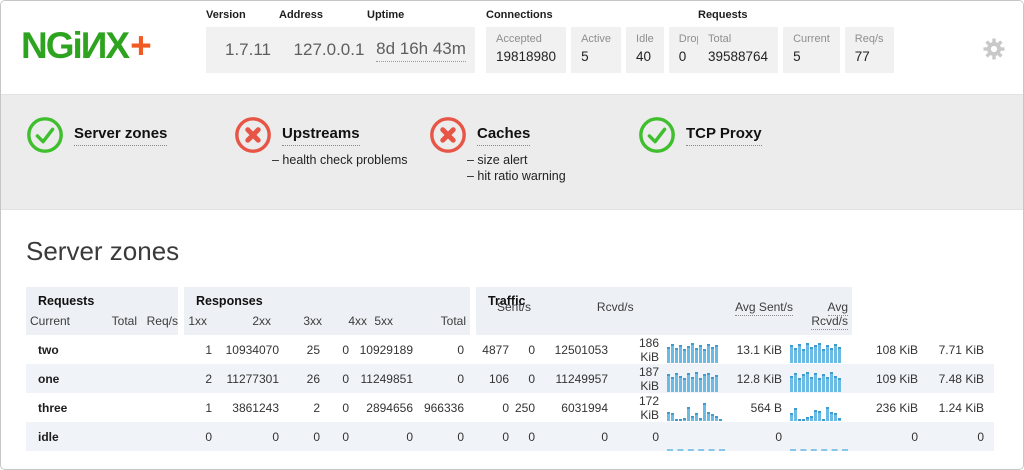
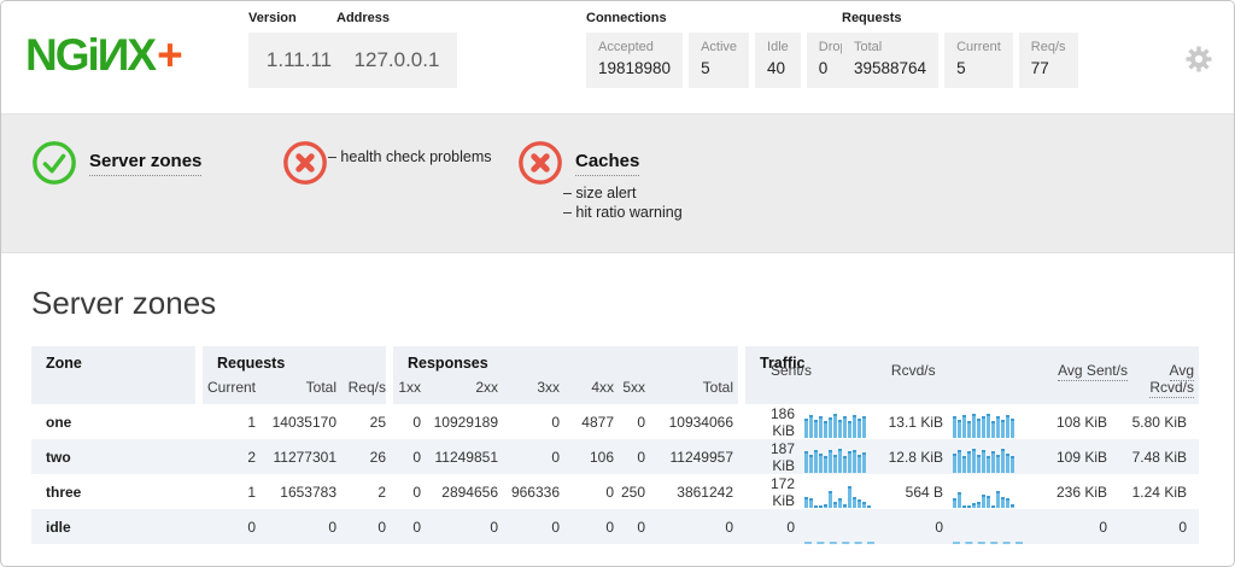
  NGiИX+
  Version
- 1.7.11
+ 1.11.11
  Address
  127.0.0.1
- Uptime
- 8d 16h 43m
  Connections
  Accepted
  19818980
  Active
  5
  Idle
  40
  0
  Requests
  Total
  39588764
  Current
  5
  Req/s
  77
  Server zones
- Upstreams
  – health check problems
  Caches
  – size alert
  – hit ratio warning
- TCP Proxy
  Server zones
+ Zone
  Requests
  Current
  Total
  Req/s
  Responses
  1xx
  2xx
  3xx
  4xx
  5xx
  Total
  Traffic
  Sent/s
  Rcvd/s
  Avg Sent/s
  Avg Rcvd/s
- two
+ one
  1
- 10934070
+ 14035170
  25
  0
  10929189
  0
  4877
  0
- 12501053
+ 10934066
  186 KiB
  13.1 KiB
  108 KiB
- 7.71 KiB
+ 5.80 KiB
- one
+ two
  2
  11277301
  26
  0
  11249851
  0
  106
  0
  11249957
  187 KiB
  12.8 KiB
  109 KiB
  7.48 KiB
  three
  1
- 3861243
+ 1653783
  2
  0
  2894656
  966336
  0
  250
- 6031994
+ 3861242
  172 KiB
  564 B
  236 KiB
  1.24 KiB
  idle
  0
  0
  0
  0
  0
  0
  0
  0
  0
  0
  0
  0
  0
